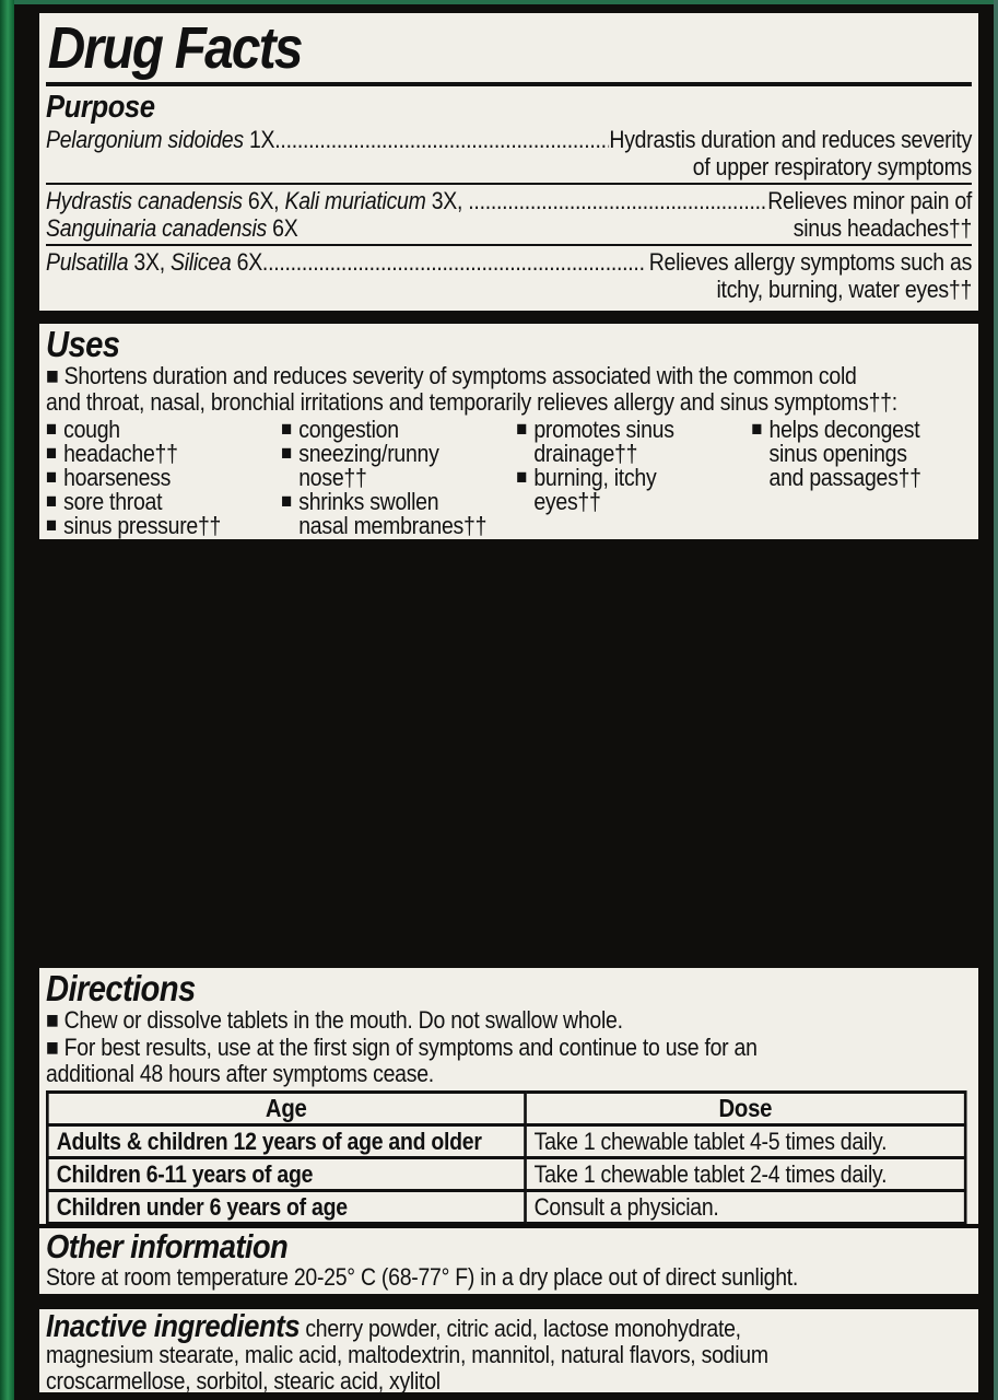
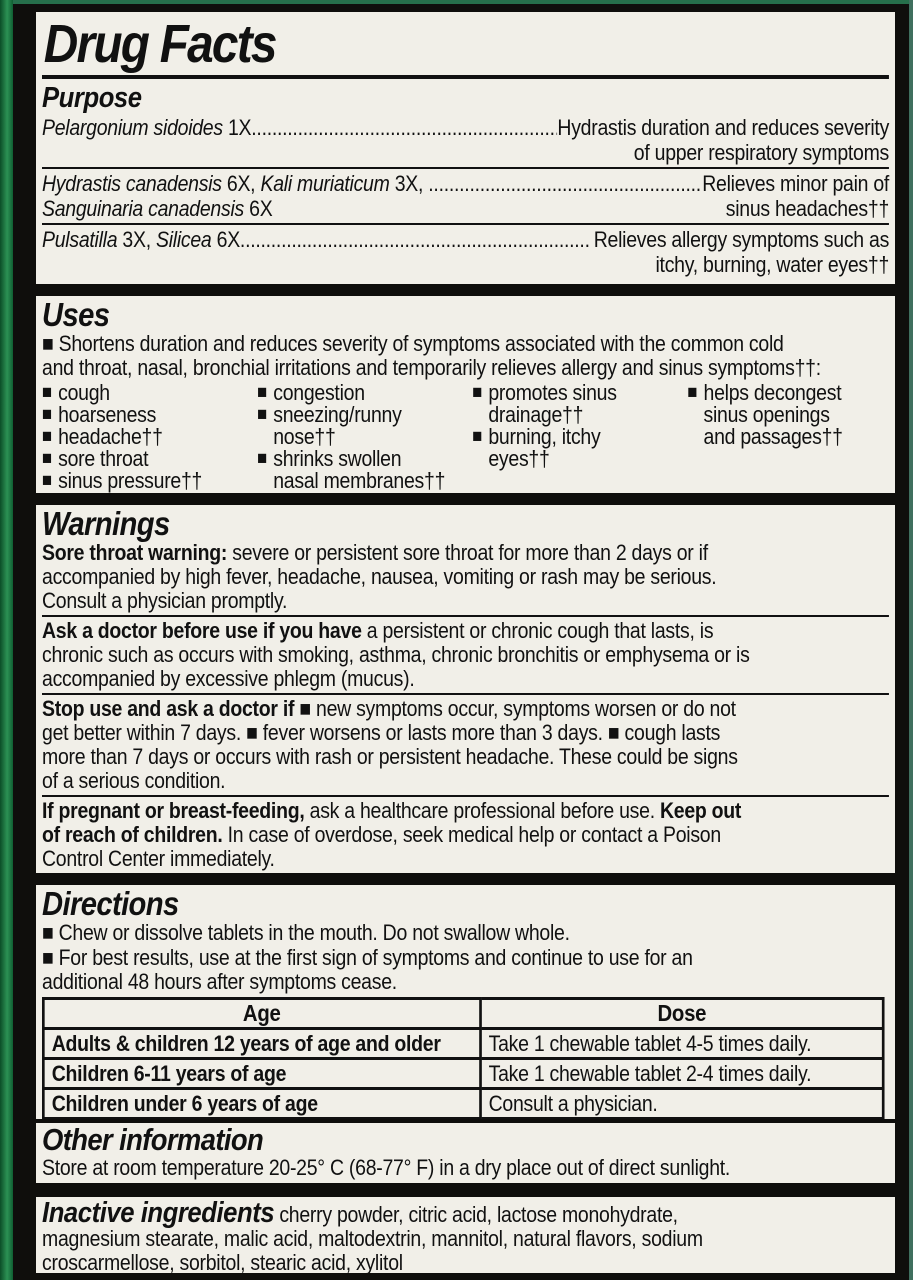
  Drug Facts
  Purpose
  Pelargonium sidoides 1X
  ............................................................
  Hydrastis duration and reduces severity
  of upper respiratory symptoms
  Hydrastis canadensis 6X, Kali muriaticum 3X,
  .....................................................
  Relieves minor pain of
  Sanguinaria canadensis 6X
  sinus headaches††
  Pulsatilla 3X, Silicea 6X
  ....................................................................
  Relieves allergy symptoms such as
  itchy, burning, water eyes††
  Uses
  ■ Shortens duration and reduces severity of symptoms associated with the common cold
  and throat, nasal, bronchial irritations and temporarily relieves allergy and sinus symptoms††:
  ■
  cough
  ■
- headache††
+ hoarseness
  ■
- hoarseness
+ headache††
  ■
  sore throat
  ■
  sinus pressure††
  ■
  congestion
  ■
  sneezing/runny
  nose††
  ■
  shrinks swollen
  nasal membranes††
  ■
  promotes sinus
  drainage††
  ■
  burning, itchy
  eyes††
  ■
  helps decongest
  sinus openings
  and passages††
+ Warnings
+ Sore throat warning: severe or persistent sore throat for more than 2 days or if
+ accompanied by high fever, headache, nausea, vomiting or rash may be serious.
+ Consult a physician promptly.
+ Ask a doctor before use if you have a persistent or chronic cough that lasts, is
+ chronic such as occurs with smoking, asthma, chronic bronchitis or emphysema or is
+ accompanied by excessive phlegm (mucus).
+ Stop use and ask a doctor if ■ new symptoms occur, symptoms worsen or do not
+ get better within 7 days. ■ fever worsens or lasts more than 3 days. ■ cough lasts
+ more than 7 days or occurs with rash or persistent headache. These could be signs
+ of a serious condition.
+ If pregnant or breast-feeding, ask a healthcare professional before use. Keep out
+ of reach of children. In case of overdose, seek medical help or contact a Poison
+ Control Center immediately.
  Directions
  ■ Chew or dissolve tablets in the mouth. Do not swallow whole.
  ■ For best results, use at the first sign of symptoms and continue to use for an
  additional 48 hours after symptoms cease.
  Age	Dose
  Adults & children 12 years of age and older	Take 1 chewable tablet 4-5 times daily.
  Children 6-11 years of age	Take 1 chewable tablet 2-4 times daily.
  Children under 6 years of age	Consult a physician.
  Other information
  Store at room temperature 20-25° C (68-77° F) in a dry place out of direct sunlight.
  Inactive ingredients cherry powder, citric acid, lactose monohydrate,
  magnesium stearate, malic acid, maltodextrin, mannitol, natural flavors, sodium
  croscarmellose, sorbitol, stearic acid, xylitol
